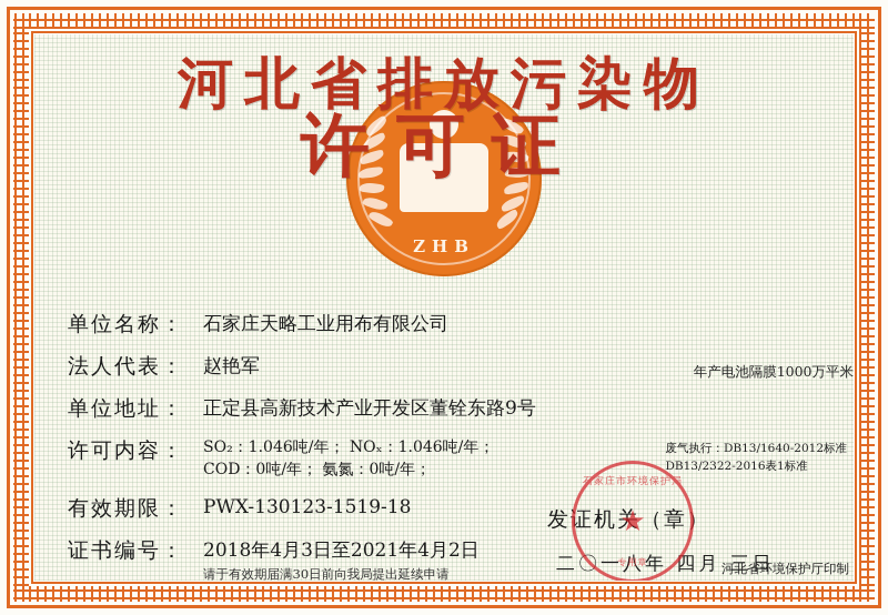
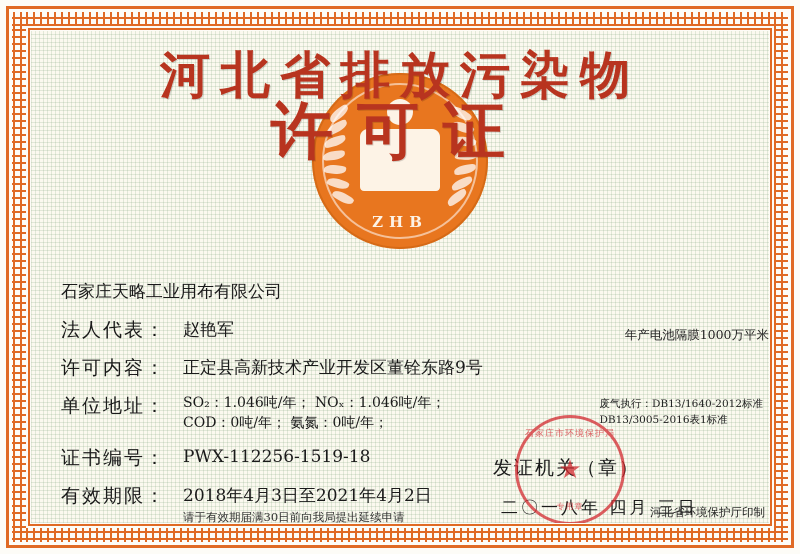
  ZHB
  河北省排放污染物
  许可证
  年产电池隔膜1000万平米
  废气执行：DB13/1640-2012标准
- DB13/2322-2016表1标准
+ DB13/3005-2016表1标准
- 单位名称：
  石家庄天略工业用布有限公司
  法人代表：
  赵艳军
- 单位地址：
+ 许可内容：
  正定县高新技术产业开发区董铨东路9号
- 许可内容：
+ 单位地址：
  SO₂：1.046吨/年； NOₓ：1.046吨/年；
  COD：0吨/年； 氨氮：0吨/年；
- 有效期限：
+ 证书编号：
- PWX-130123-1519-18
+ PWX-112256-1519-18
- 证书编号：
+ 有效期限：
  2018年4月3日至2021年4月2日
  请于有效期届满30日前向我局提出延续申请
  发证机关（章）
  二〇一八年 四月 三日
  石家庄市环境保护局
  ★
  专用章
  河北省环境保护厅印制
